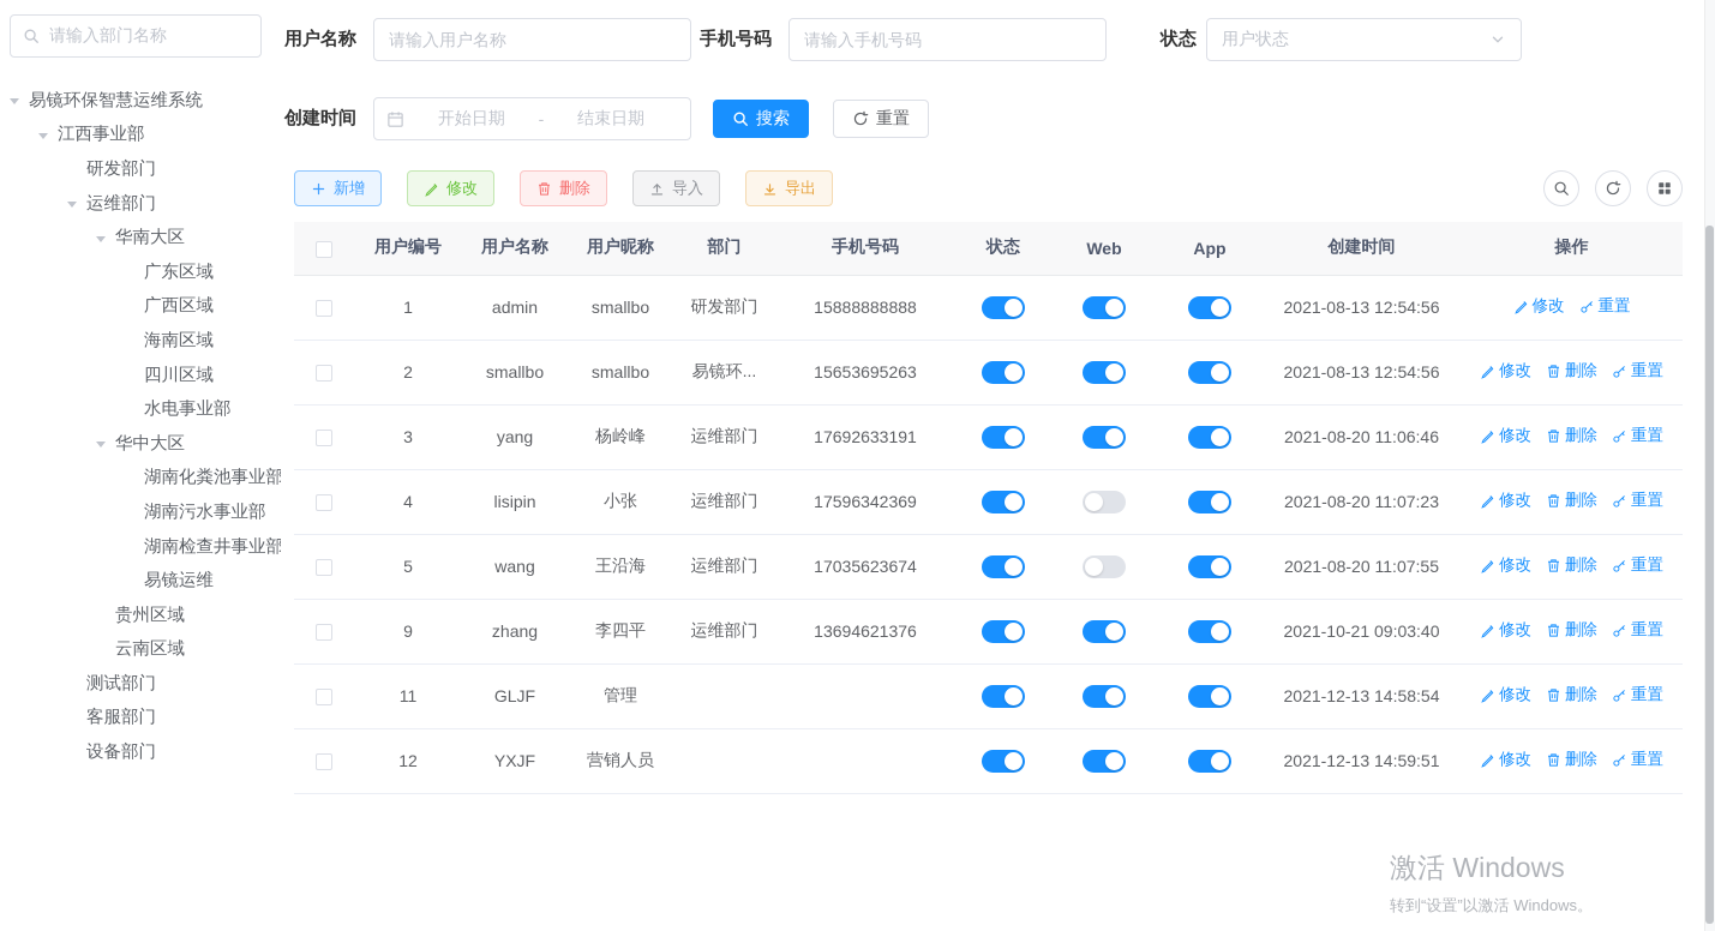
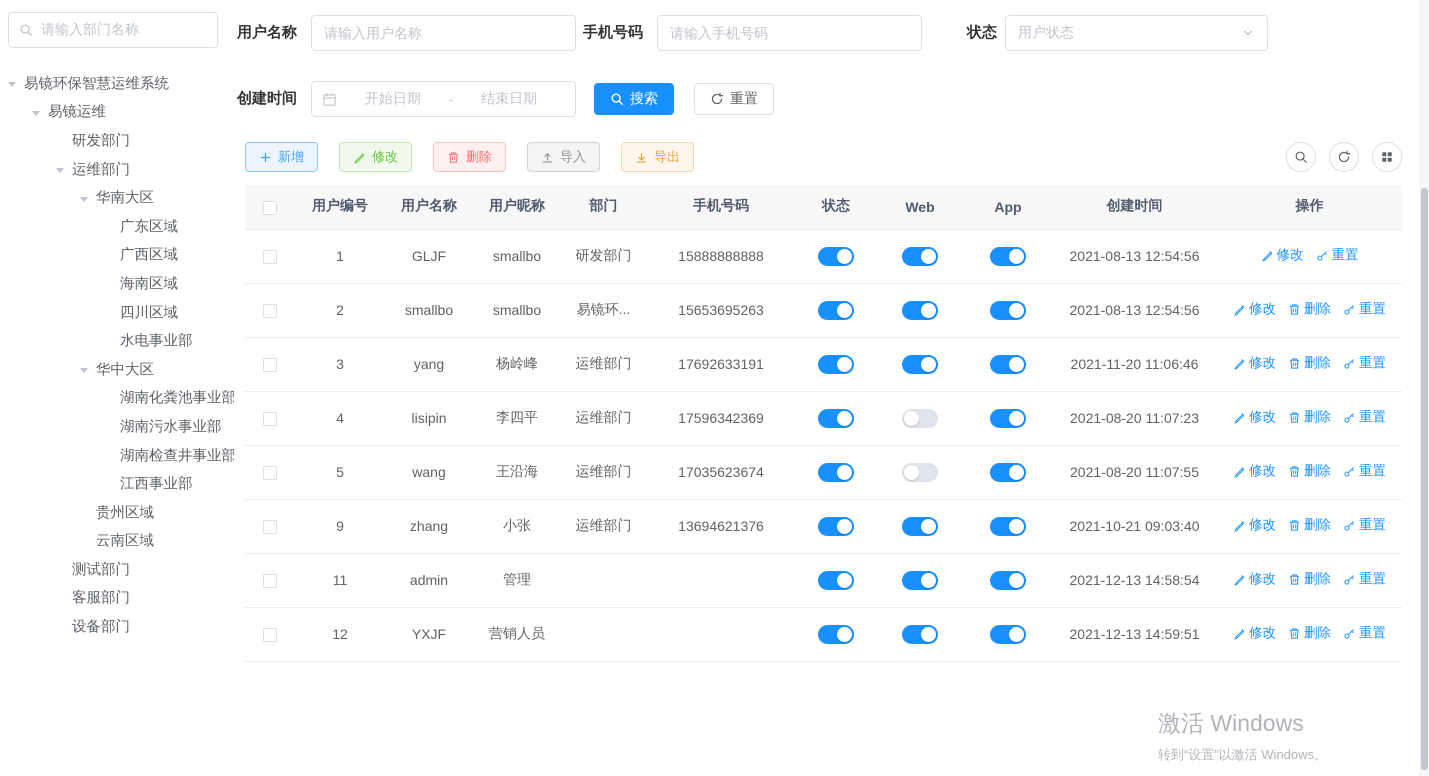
  请输入部门名称
  易镜环保智慧运维系统
- 江西事业部
+ 易镜运维
  研发部门
  运维部门
  华南大区
  广东区域
  广西区域
  海南区域
  四川区域
  水电事业部
  华中大区
  湖南化粪池事业部
  湖南污水事业部
  湖南检查井事业部
- 易镜运维
+ 江西事业部
  贵州区域
  云南区域
  测试部门
  客服部门
  设备部门
  用户名称
  请输入用户名称
  手机号码
  请输入手机号码
  状态
  用户状态
  创建时间
  开始日期
  -
  结束日期
  搜索
  重置
  新增
  修改
  删除
  导入
  导出
  	用户编号	用户名称	用户昵称	部门	手机号码	状态	Web	App	创建时间	操作
- 	1	admin	smallbo	研发部门	15888888888				2021-08-13 12:54:56	修改 重置
+ 	1	GLJF	smallbo	研发部门	15888888888				2021-08-13 12:54:56	修改 重置
  	2	smallbo	smallbo	易镜环...	15653695263				2021-08-13 12:54:56	修改 删除 重置
- 	3	yang	杨岭峰	运维部门	17692633191				2021-08-20 11:06:46	修改 删除 重置
+ 	3	yang	杨岭峰	运维部门	17692633191				2021-11-20 11:06:46	修改 删除 重置
- 	4	lisipin	小张	运维部门	17596342369				2021-08-20 11:07:23	修改 删除 重置
+ 	4	lisipin	李四平	运维部门	17596342369				2021-08-20 11:07:23	修改 删除 重置
  	5	wang	王沿海	运维部门	17035623674				2021-08-20 11:07:55	修改 删除 重置
- 	9	zhang	李四平	运维部门	13694621376				2021-10-21 09:03:40	修改 删除 重置
+ 	9	zhang	小张	运维部门	13694621376				2021-10-21 09:03:40	修改 删除 重置
- 	11	GLJF	管理						2021-12-13 14:58:54	修改 删除 重置
+ 	11	admin	管理						2021-12-13 14:58:54	修改 删除 重置
  	12	YXJF	营销人员						2021-12-13 14:59:51	修改 删除 重置
  激活 Windows
  转到“设置”以激活 Windows。
